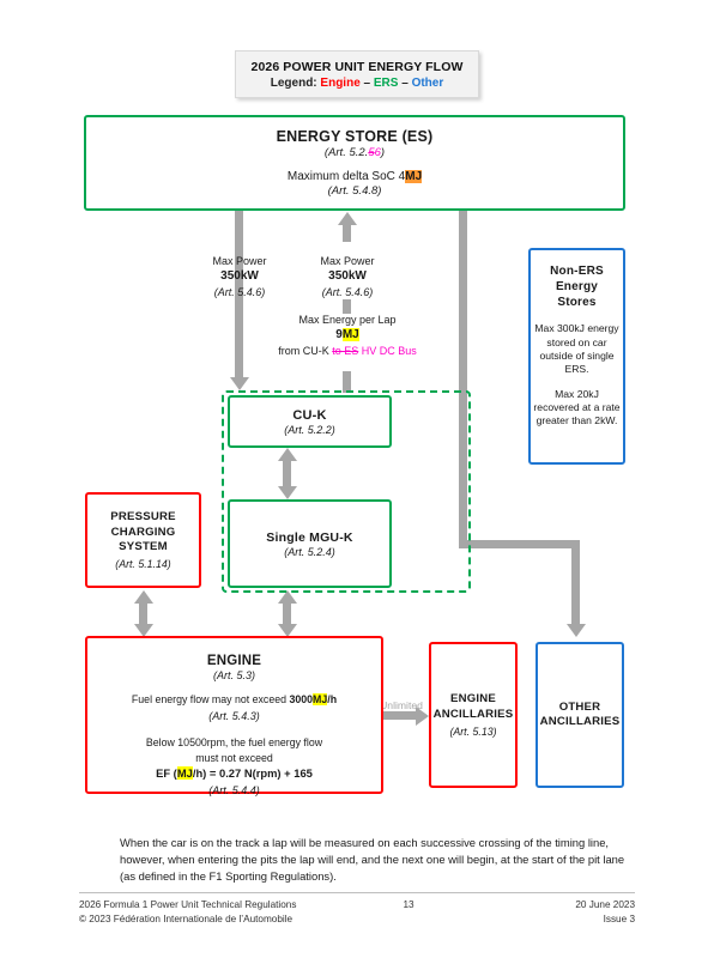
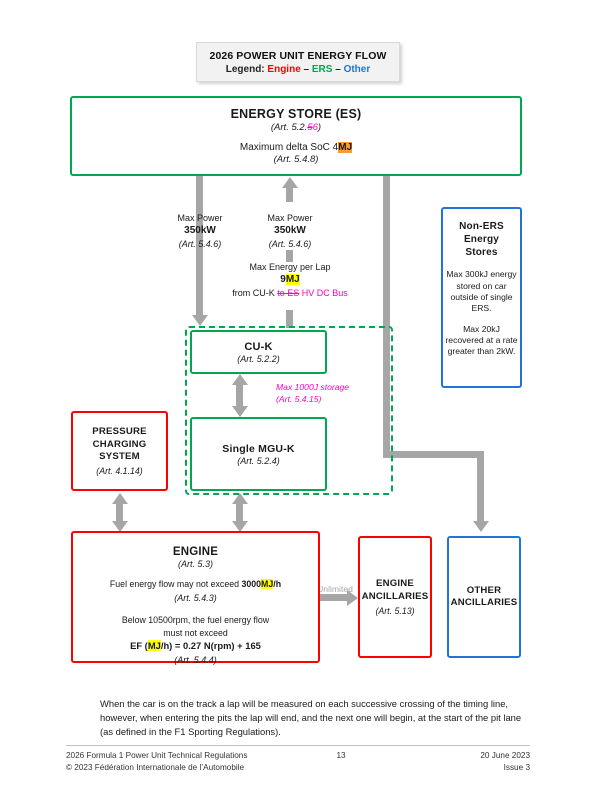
  2026 POWER UNIT ENERGY FLOW
  Legend: Engine – ERS – Other
  ENERGY STORE (ES)
  (Art. 5.2.56)
  Maximum delta SoC 4MJ
  (Art. 5.4.8)
  Max Power
  350kW
  (Art. 5.4.6)
  Max Power
  350kW
  (Art. 5.4.6)
  Max Energy per Lap
  9MJ
  from CU-K to ES HV DC Bus
  Unlimited
  CU-K
  (Art. 5.2.2)
  Single MGU-K
  (Art. 5.2.4)
+ Max 1000J storage
+ (Art. 5.4.15)
  Non-ERS
  Energy
  Stores
  Max 300kJ energy stored on car outside of single ERS.
  Max 20kJ recovered at a rate greater than 2kW.
  PRESSURE
  CHARGING
  SYSTEM
- (Art. 5.1.14)
+ (Art. 4.1.14)
  ENGINE
  (Art. 5.3)
  Fuel energy flow may not exceed 3000MJ/h
  (Art. 5.4.3)
  Below 10500rpm, the fuel energy flow
  must not exceed
  EF (MJ/h) = 0.27 N(rpm) + 165
  (Art. 5.4.4)
  ENGINE
  ANCILLARIES
  (Art. 5.13)
  OTHER
  ANCILLARIES
  When the car is on the track a lap will be measured on each successive crossing of the timing line, however, when entering the pits the lap will end, and the next one will begin, at the start of the pit lane (as defined in the F1 Sporting Regulations).
  2026 Formula 1 Power Unit Technical Regulations
  13
  20 June 2023
  © 2023 Fédération Internationale de l’Automobile
  Issue 3
